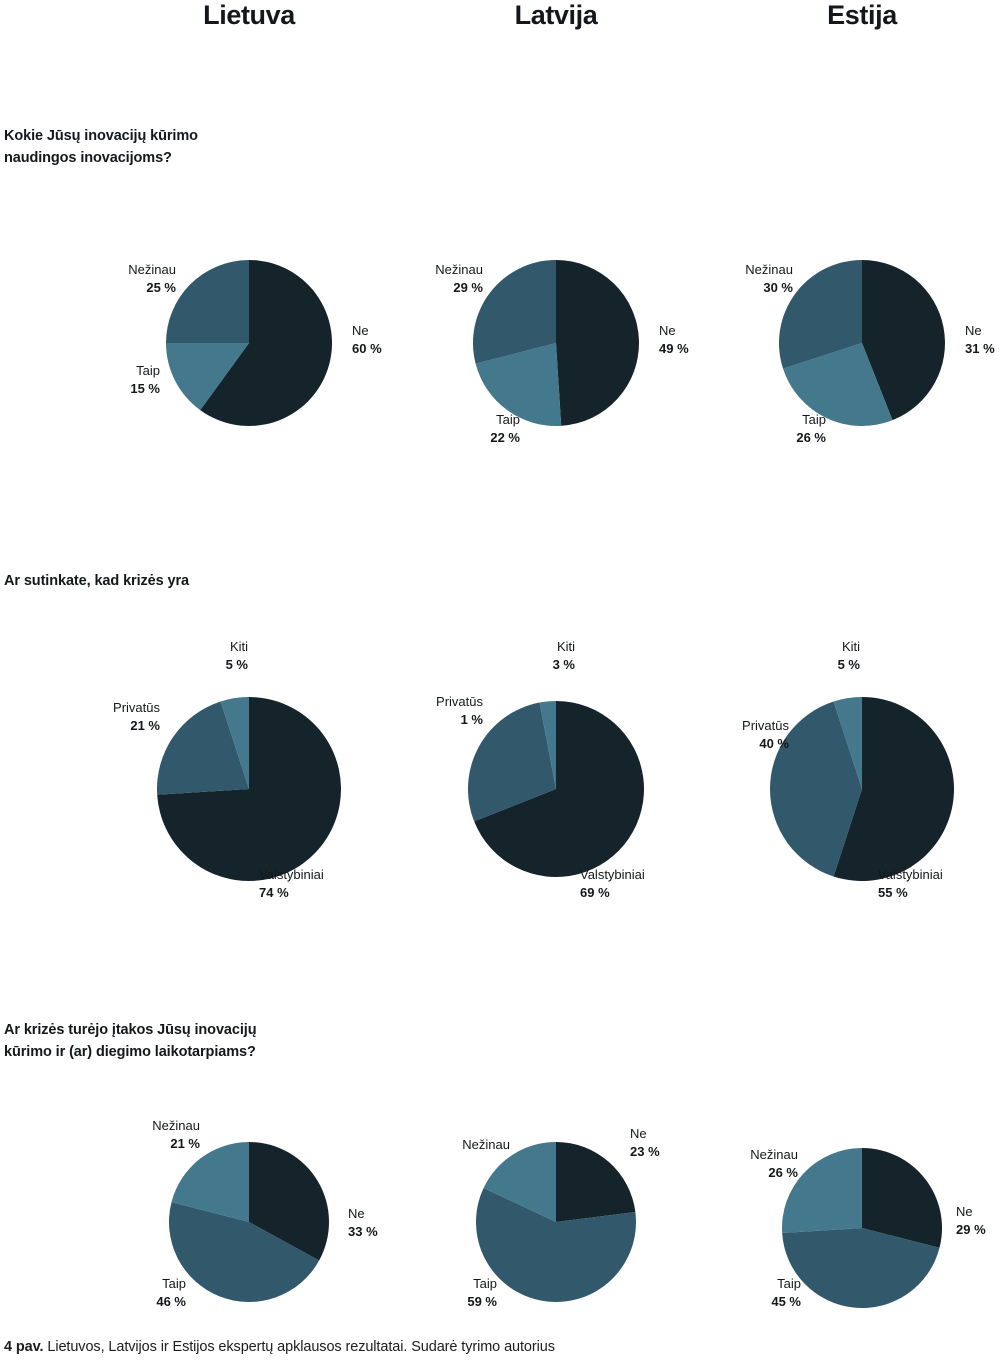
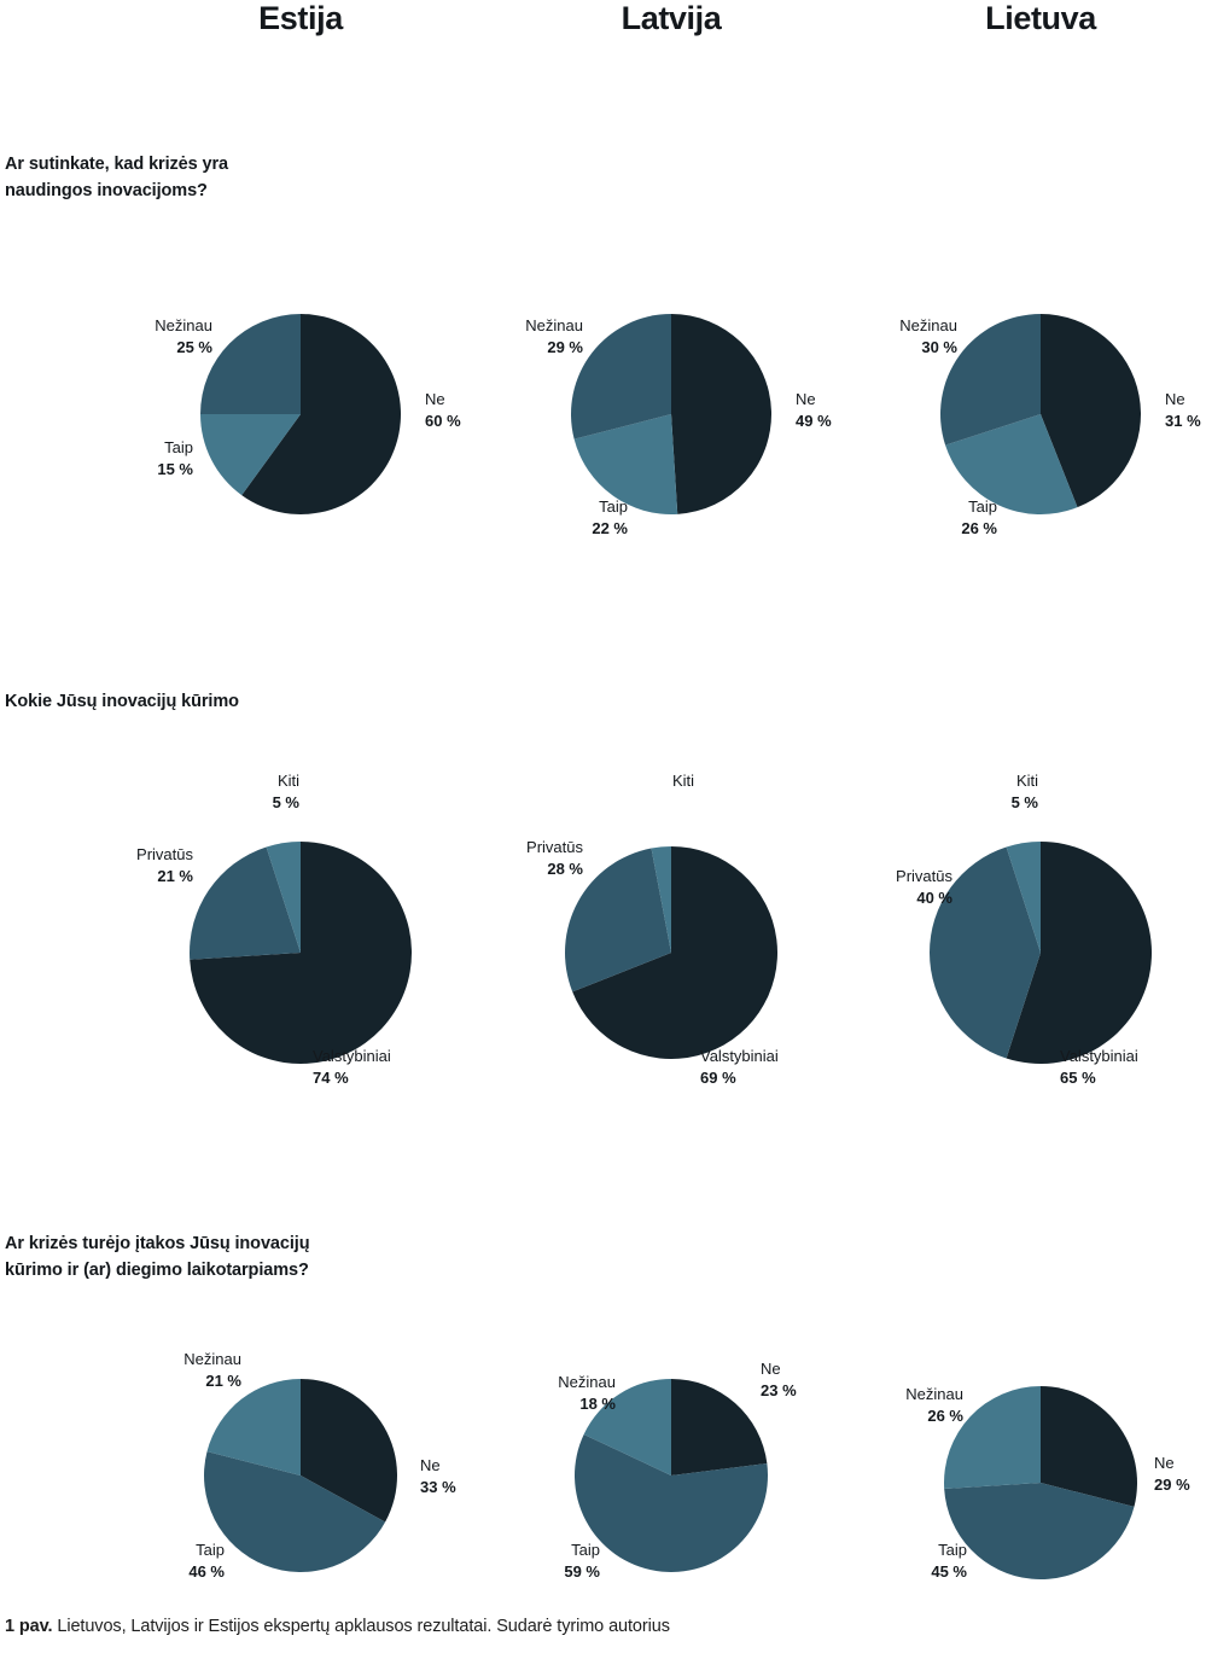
- Lietuva
+ Estija
  Latvija
- Estija
+ Lietuva
- Kokie Jūsų inovacijų kūrimo
+ Ar sutinkate, kad krizės yra
  naudingos inovacijoms?
- Ar sutinkate, kad krizės yra
+ Kokie Jūsų inovacijų kūrimo
  Ar krizės turėjo įtakos Jūsų inovacijų
  kūrimo ir (ar) diegimo laikotarpiams?
  Ne
  60 %
  Taip
  15 %
  Nežinau
  25 %
  Ne
  49 %
  Taip
  22 %
  Nežinau
  29 %
  Ne
  31 %
  Taip
  26 %
  Nežinau
  30 %
  Valstybiniai
  74 %
  Privatūs
  21 %
  Kiti
  5 %
  Valstybiniai
  69 %
  Privatūs
- 1 %
+ 28 %
  Kiti
- 3 %
  Valstybiniai
- 55 %
+ 65 %
  Privatūs
  40 %
  Kiti
  5 %
  Ne
  33 %
  Taip
  46 %
  Nežinau
  21 %
  Ne
  23 %
  Taip
  59 %
  Nežinau
+ 18 %
  Ne
  29 %
  Taip
  45 %
  Nežinau
  26 %
- 4 pav. Lietuvos, Latvijos ir Estijos ekspertų apklausos rezultatai. Sudarė tyrimo autorius
+ 1 pav. Lietuvos, Latvijos ir Estijos ekspertų apklausos rezultatai. Sudarė tyrimo autorius
